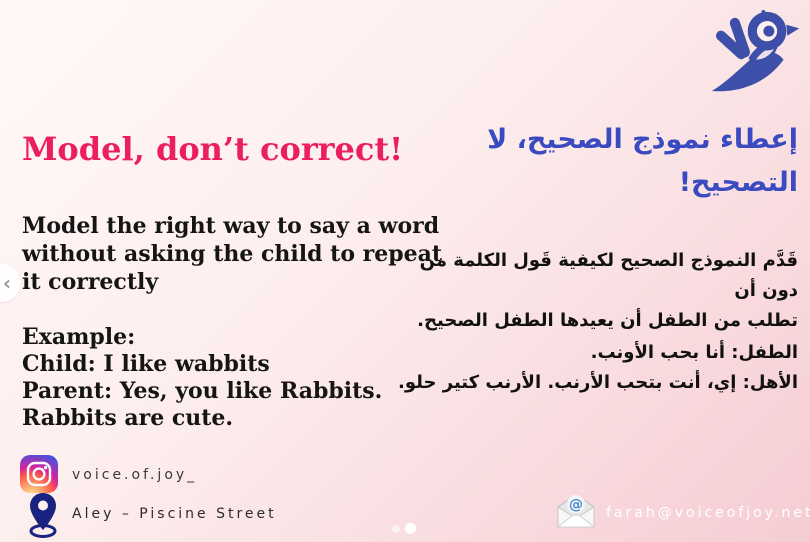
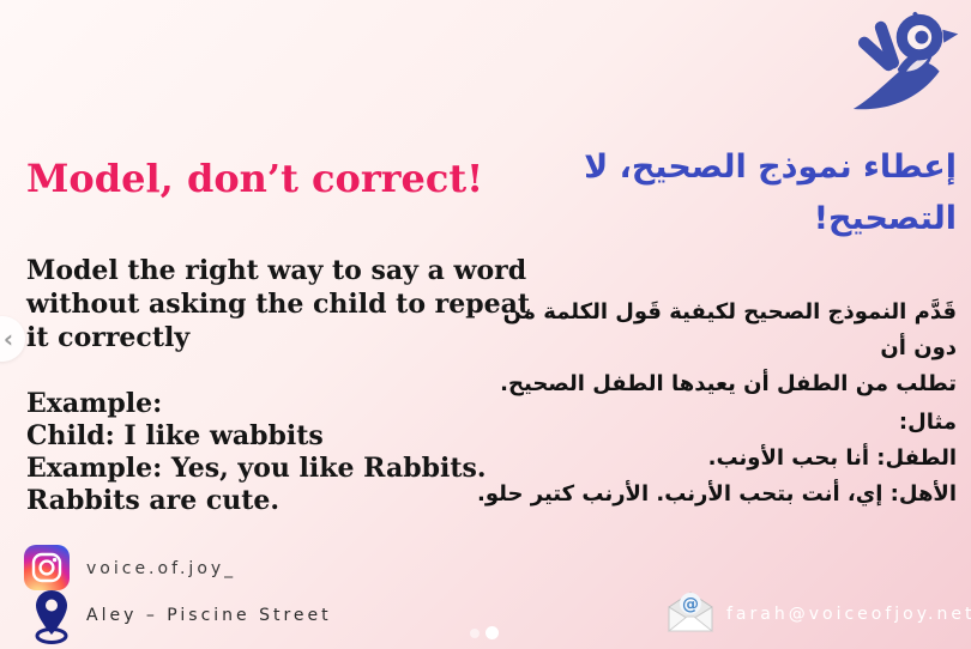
  Model, don’t correct!
  Model the right way to say a word
  without asking the child to repeat
  it correctly
  Example:
  Child: I like wabbits
- Parent: Yes, you like Rabbits.
+ Example: Yes, you like Rabbits.
  Rabbits are cute.
  إعطاء نموذج الصحيح، لا
  التصحيح!
  قَدَّم النموذج الصحيح لكيفية قَول الكلمة من دون أن
  تطلب من الطفل أن يعيدها الطفل الصحيح.
+ مثال:
  الطفل: أنا بحب الأونب.
  الأهل: إي، أنت بتحب الأرنب. الأرنب كتير حلو.
  voice.of.joy_
  Aley – Piscine Street
  @
  farah@voiceofjoy.net
  ‹
